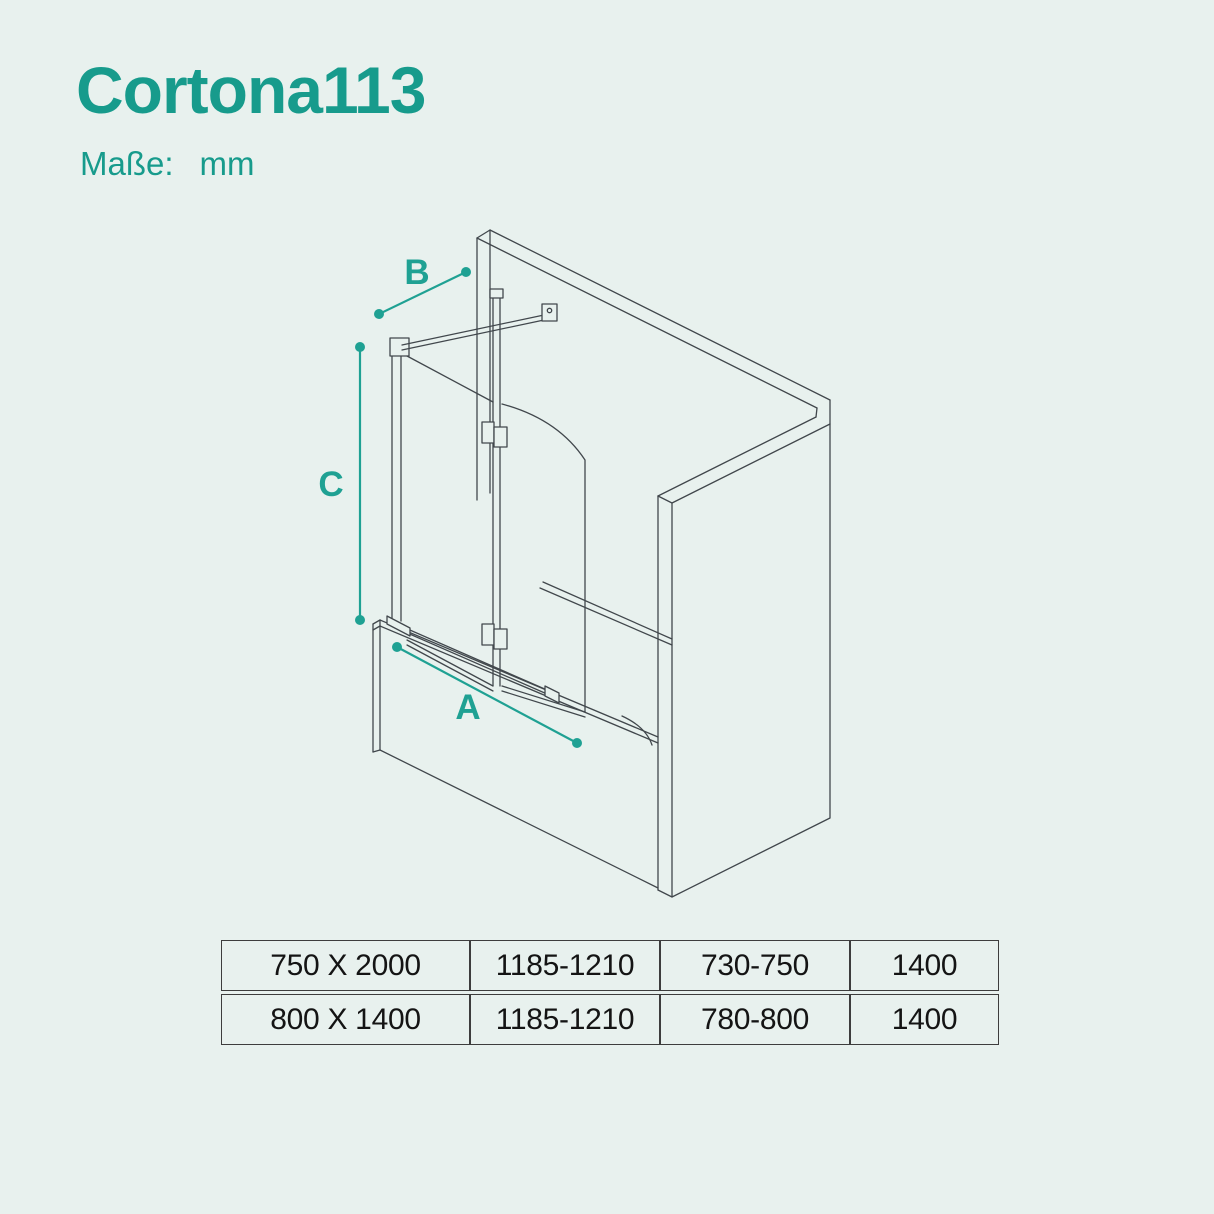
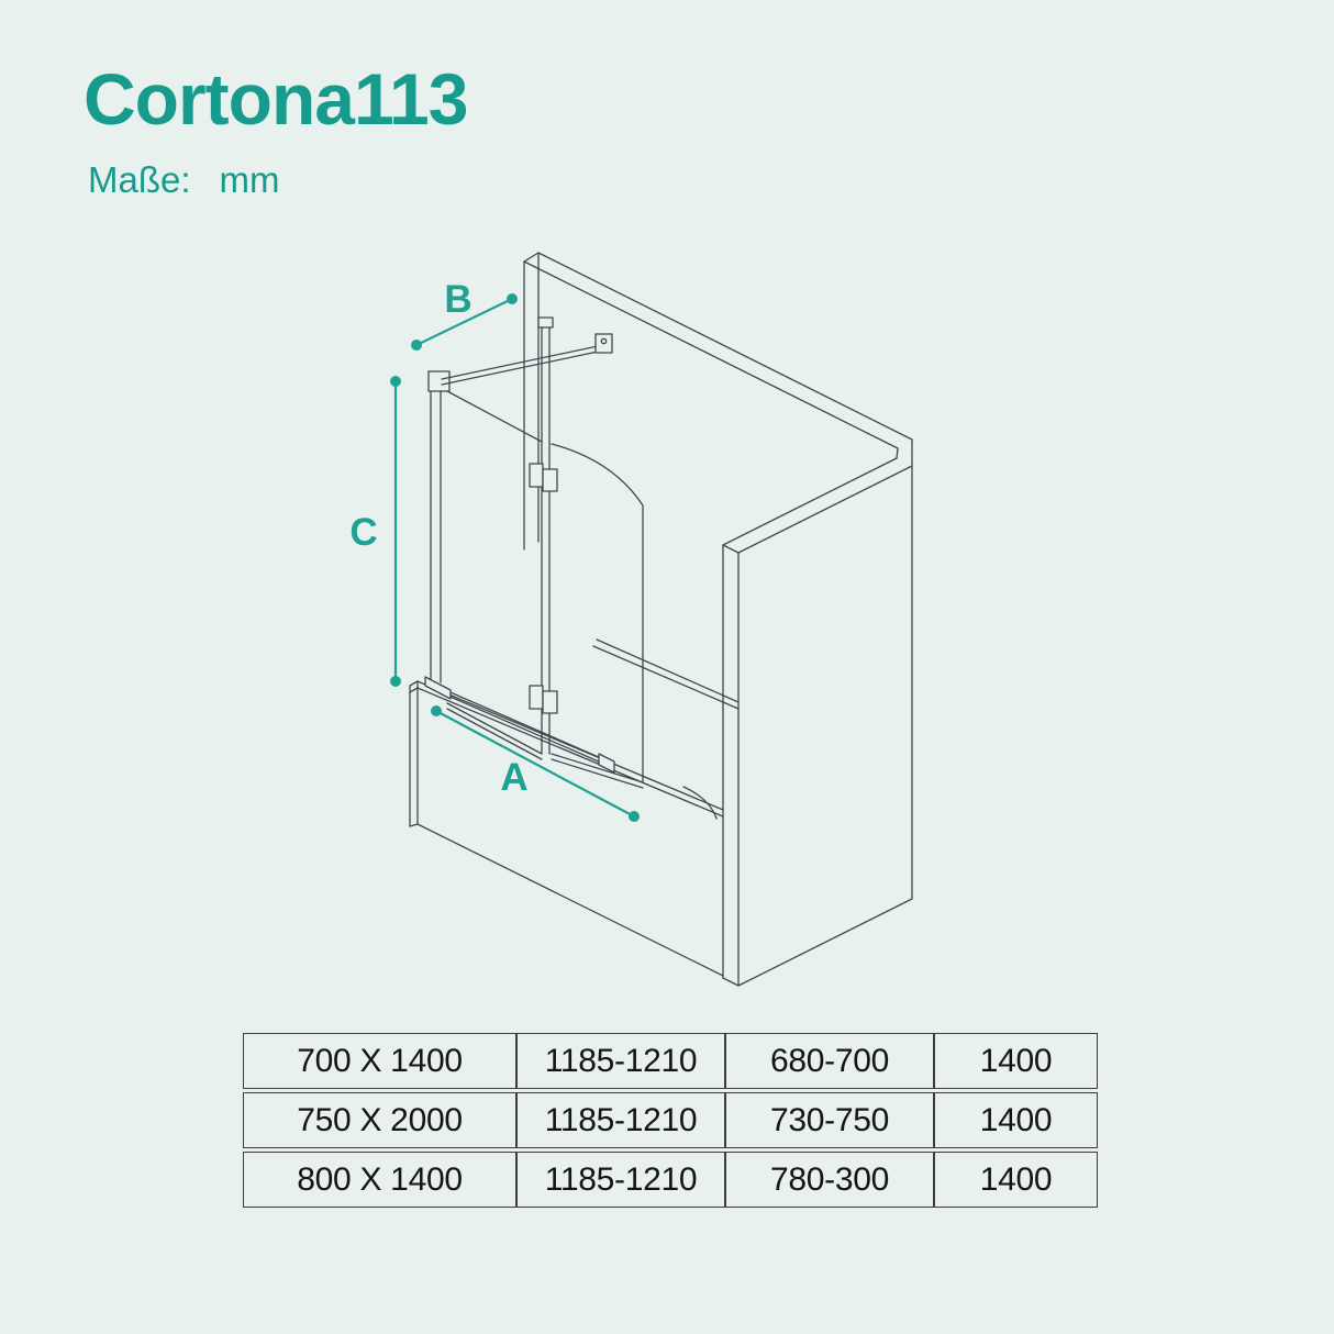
  Cortona113
  Maße:
  mm
  C
  B
  A
+ 700 X 1400	1185-1210	680-700	1400
  750 X 2000	1185-1210	730-750	1400
- 800 X 1400	1185-1210	780-800	1400
+ 800 X 1400	1185-1210	780-300	1400
